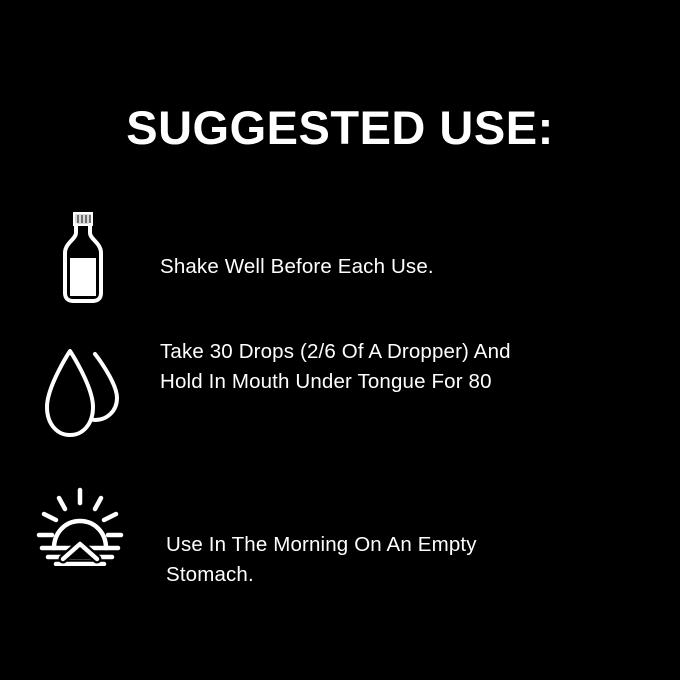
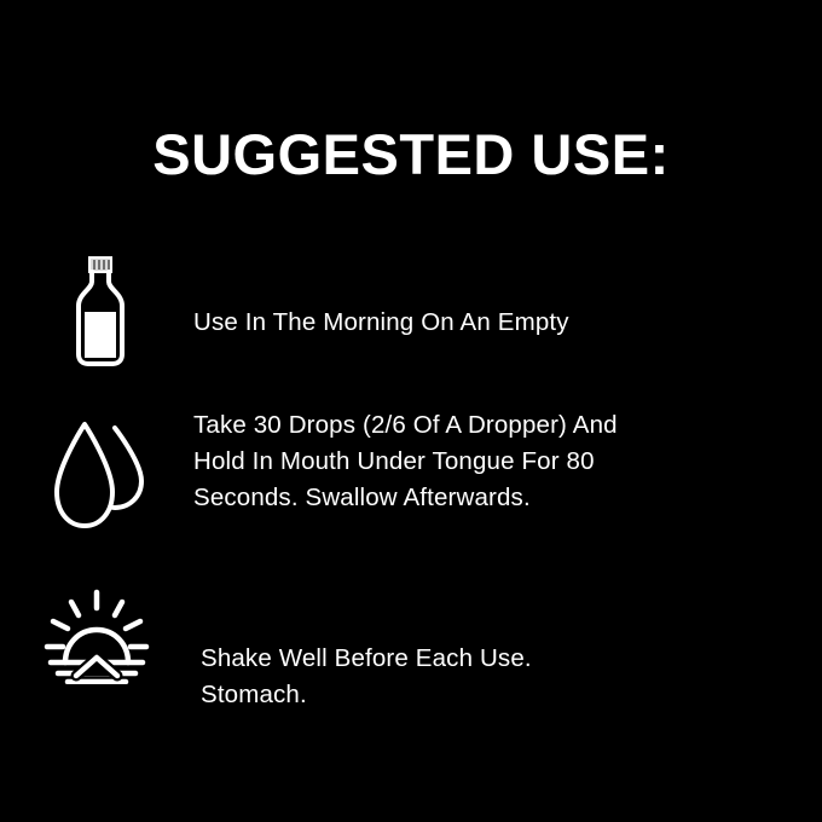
  SUGGESTED USE:
- Shake Well Before Each Use.
+ Use In The Morning On An Empty
  Take 30 Drops (2/6 Of A Dropper) And
  Hold In Mouth Under Tongue For 80
+ Seconds. Swallow Afterwards.
- Use In The Morning On An Empty
+ Shake Well Before Each Use.
  Stomach.
